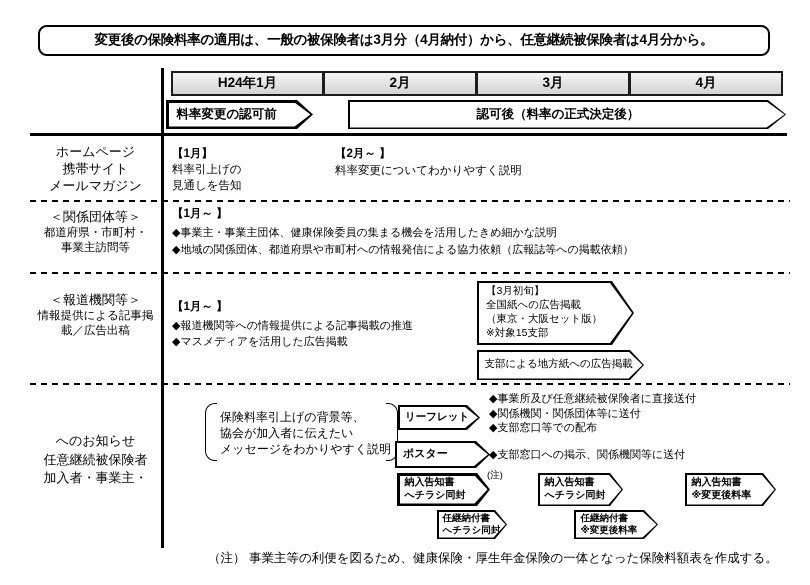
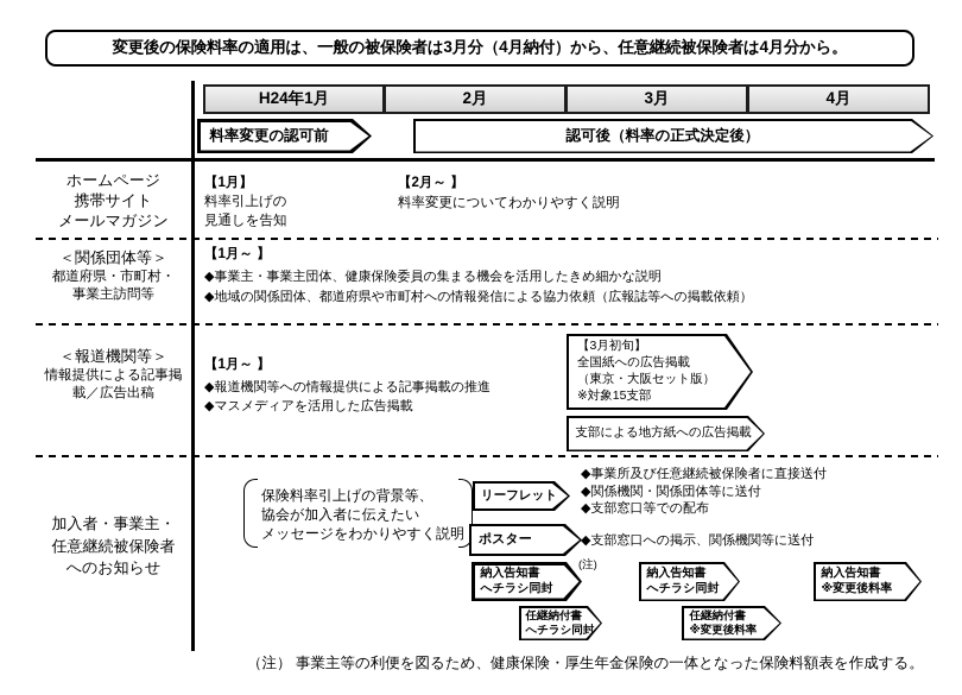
  変更後の保険料率の適用は、一般の被保険者は3月分（4月納付）から、任意継続被保険者は4月分から。
  H24年1月
  2月
  3月
  4月
  料率変更の認可前
  認可後（料率の正式決定後）
  ホームページ
  携帯サイト
  メールマガジン
  【1月】
  料率引上げの
  見通しを告知
  【2月～ 】
  料率変更についてわかりやすく説明
  ＜関係団体等＞
  都道府県・市町村・
  事業主訪問等
  【1月～ 】
  ◆事業主・事業主団体、健康保険委員の集まる機会を活用したきめ細かな説明
  ◆地域の関係団体、都道府県や市町村への情報発信による協力依頼（広報誌等への掲載依頼）
  ＜報道機関等＞
  情報提供による記事掲
  載／広告出稿
  【1月～ 】
  ◆報道機関等への情報提供による記事掲載の推進
  ◆マスメディアを活用した広告掲載
  【3月初旬】
  全国紙への広告掲載
  （東京・大阪セット版）
  ※対象15支部
  支部による地方紙への広告掲載
- へのお知らせ
+ 加入者・事業主・
  任意継続被保険者
- 加入者・事業主・
+ へのお知らせ
  保険料率引上げの背景等、
  協会が加入者に伝えたい
  メッセージをわかりやすく説明
  リーフレット
  ◆事業所及び任意継続被保険者に直接送付
  ◆関係機関・関係団体等に送付
  ◆支部窓口等での配布
  ポスター
  ◆支部窓口への掲示、関係機関等に送付
  納入告知書
  へチラシ同封
  (注)
  納入告知書
  へチラシ同封
  納入告知書
  ※変更後料率
  任継納付書
  へチラシ同封
  任継納付書
  ※変更後料率
  （注） 事業主等の利便を図るため、健康保険・厚生年金保険の一体となった保険料額表を作成する。
